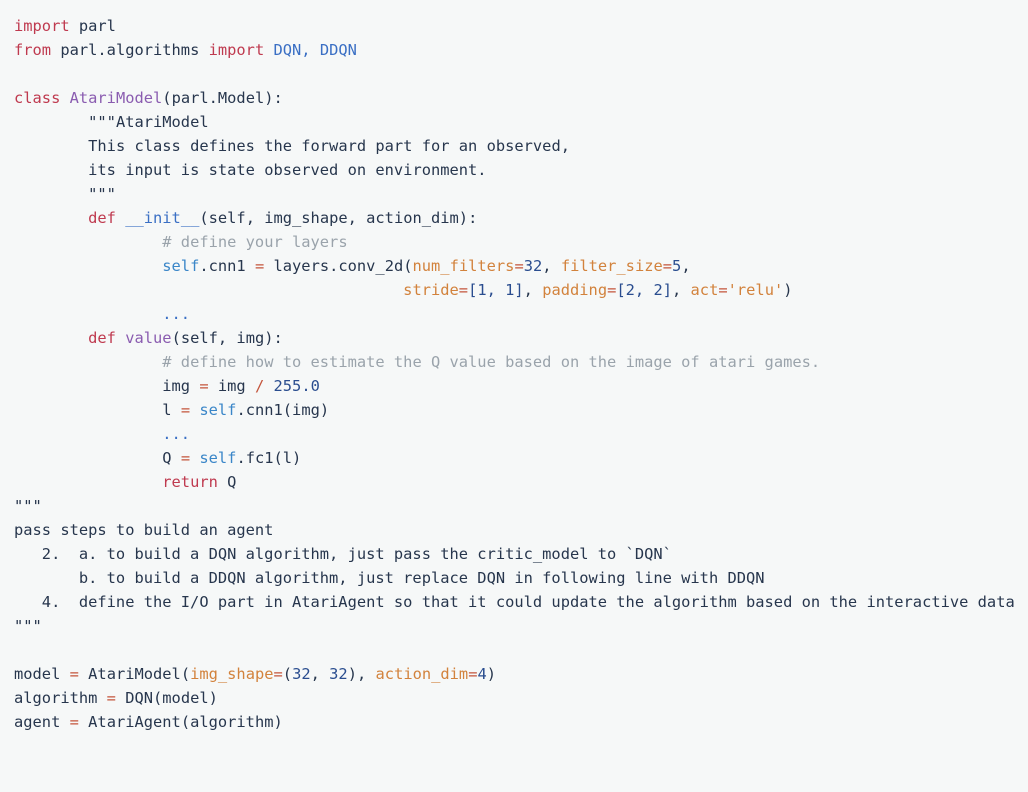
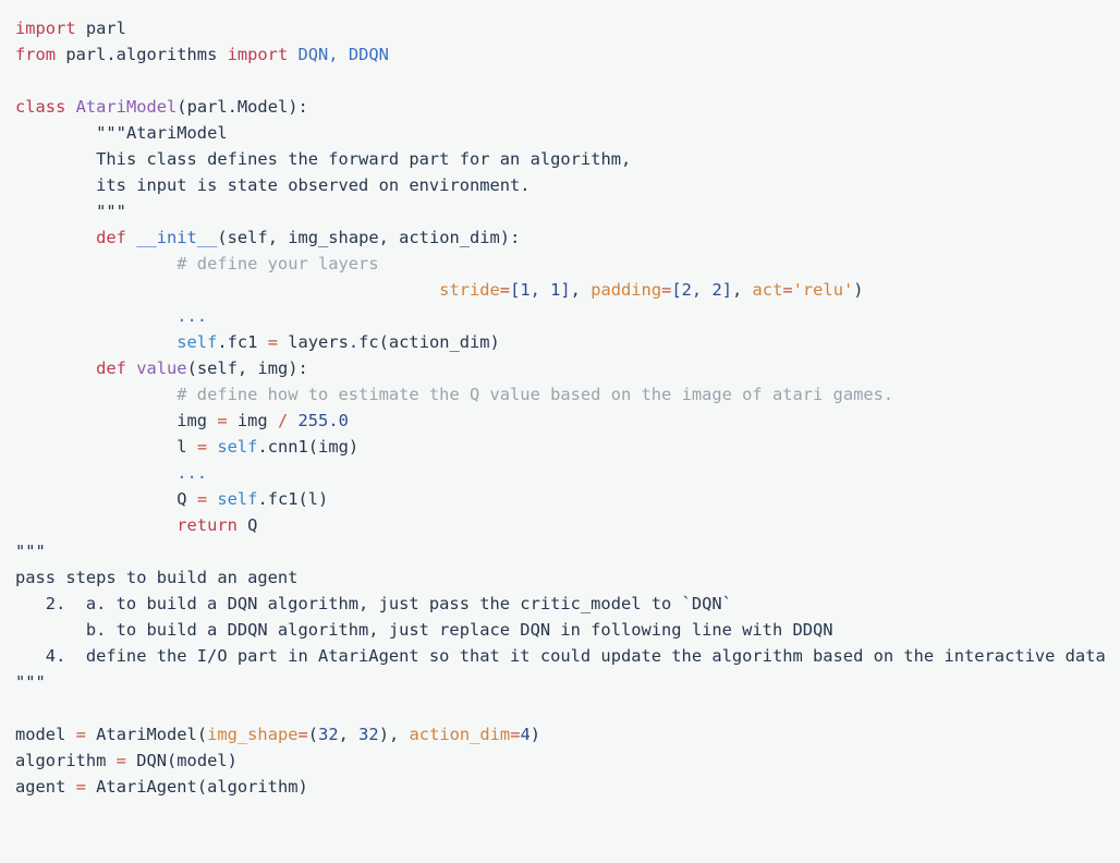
  import parl
  from parl.algorithms import DQN, DDQN
  class AtariModel(parl.Model):
  """AtariModel
- This class defines the forward part for an observed,
+ This class defines the forward part for an algorithm,
  its input is state observed on environment.
  """
  def __init__(self, img_shape, action_dim):
  # define your layers
- self.cnn1 = layers.conv_2d(num_filters=32, filter_size=5,
  stride=[1, 1], padding=[2, 2], act='relu')
  ...
+ self.fc1 = layers.fc(action_dim)
  def value(self, img):
  # define how to estimate the Q value based on the image of atari games.
  img = img / 255.0
  l = self.cnn1(img)
  ...
  Q = self.fc1(l)
  return Q
  """
  pass steps to build an agent
  2. a. to build a DQN algorithm, just pass the critic_model to `DQN`
  b. to build a DDQN algorithm, just replace DQN in following line with DDQN
  4. define the I/O part in AtariAgent so that it could update the algorithm based on the interactive data
  """
  model = AtariModel(img_shape=(32, 32), action_dim=4)
  algorithm = DQN(model)
  agent = AtariAgent(algorithm)
